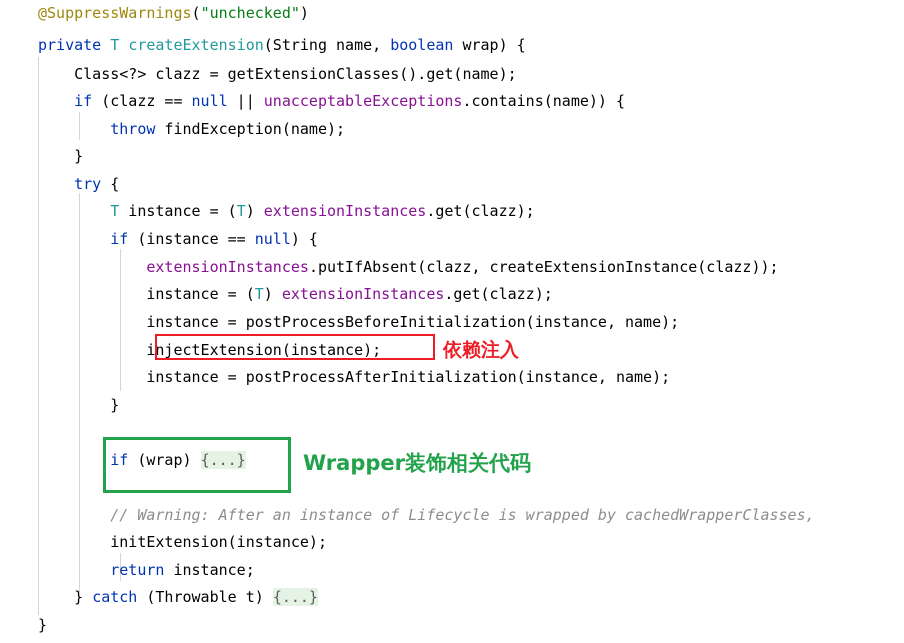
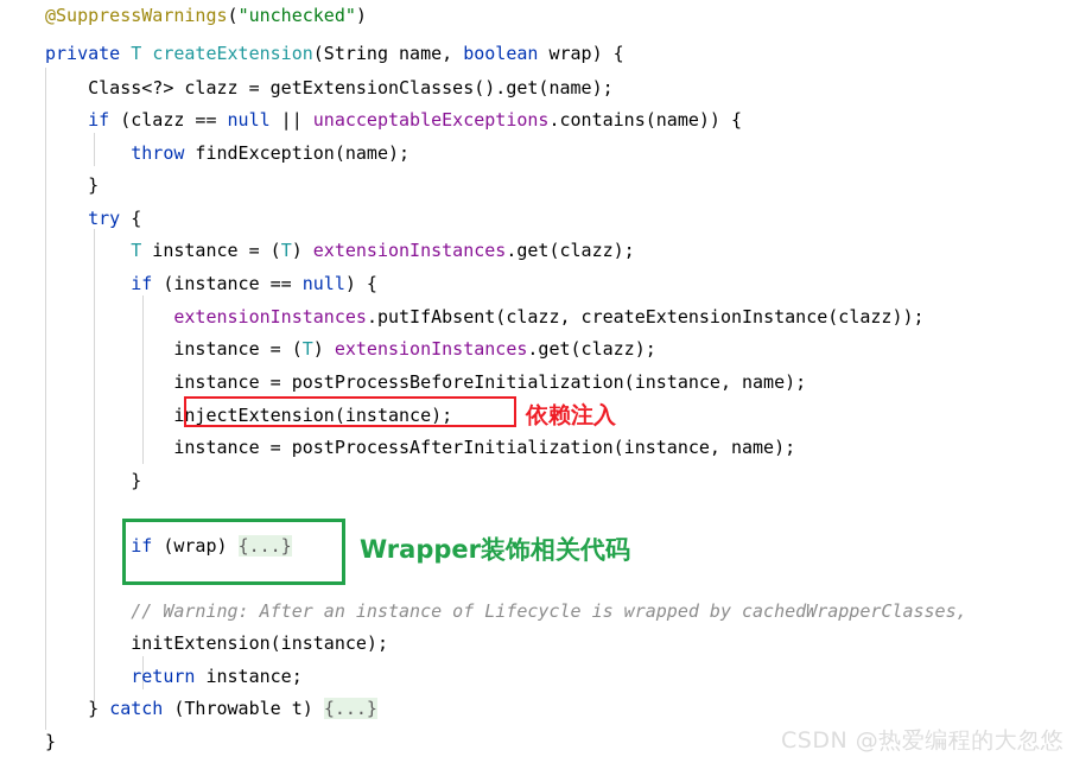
  @SuppressWarnings("unchecked")
  private T createExtension(String name, boolean wrap) {
  Class<?> clazz = getExtensionClasses().get(name);
  if (clazz == null || unacceptableExceptions.contains(name)) {
  throw findException(name);
  }
  try {
  T instance = (T) extensionInstances.get(clazz);
  if (instance == null) {
  extensionInstances.putIfAbsent(clazz, createExtensionInstance(clazz));
  instance = (T) extensionInstances.get(clazz);
  instance = postProcessBeforeInitialization(instance, name);
  injectExtension(instance);
  instance = postProcessAfterInitialization(instance, name);
  }
  if (wrap) {...}
  // Warning: After an instance of Lifecycle is wrapped by cachedWrapperClasses,
  initExtension(instance);
  return instance;
  } catch (Throwable t) {...}
  }
  依赖注入
  Wrapper装饰相关代码
+ CSDN @热爱编程的大忽悠
